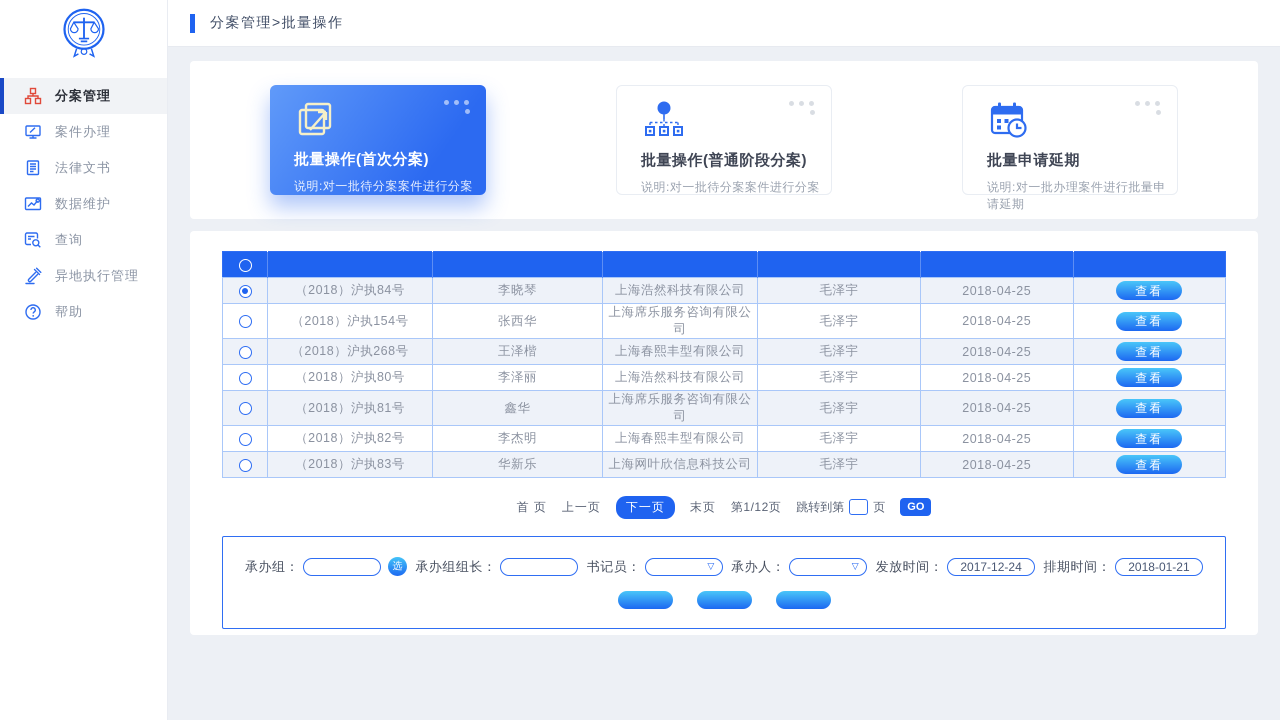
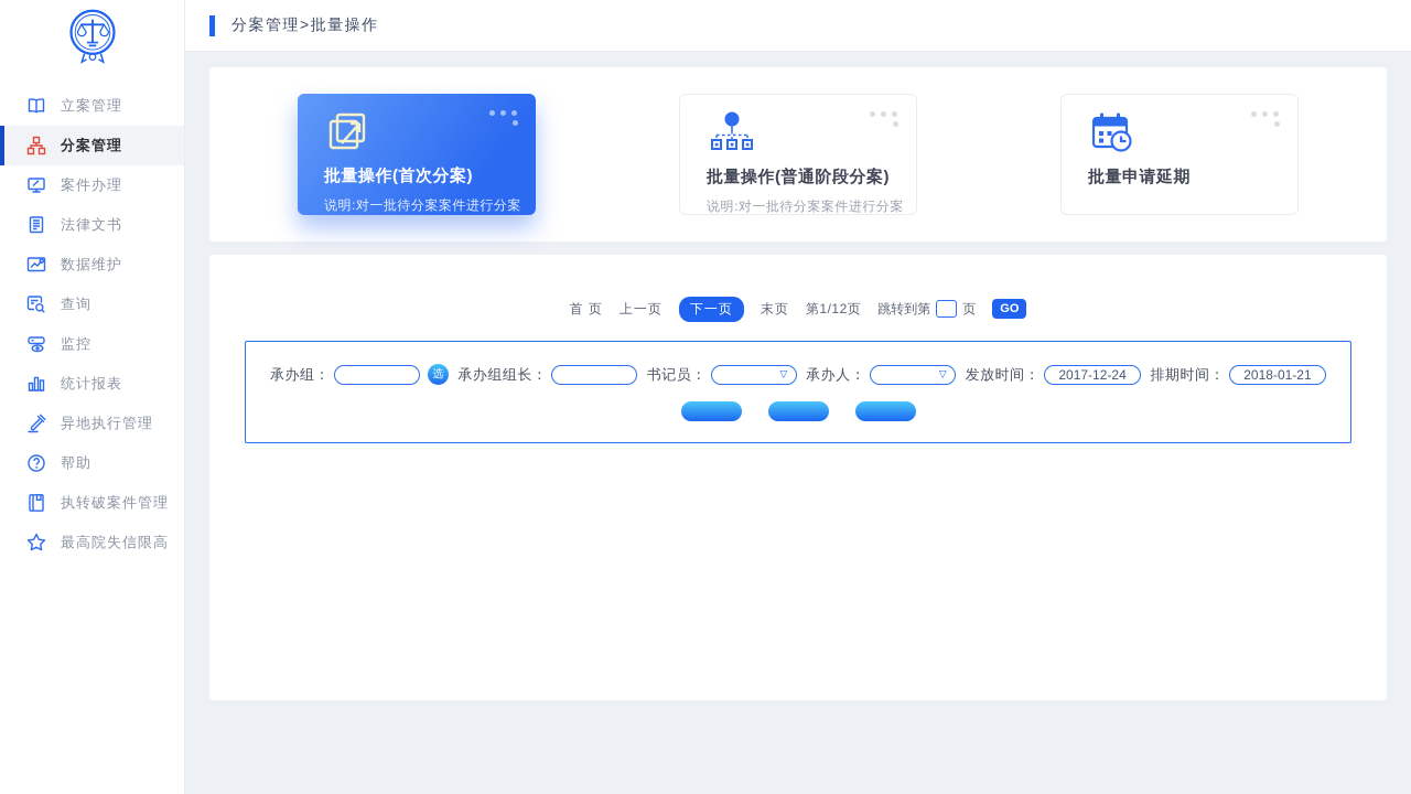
+ 立案管理
  分案管理
  案件办理
  法律文书
  数据维护
  查询
+ 监控
+ 统计报表
  异地执行管理
  帮助
+ 执转破案件管理
+ 最高院失信限高
  分案管理>批量操作
  批量操作(首次分案)
  说明:对一批待分案案件进行分案
  批量操作(普通阶段分案)
  说明:对一批待分案案件进行分案
  批量申请延期
- 说明:对一批办理案件进行批量申请延期
- 	（2018）沪执84号	李晓琴	上海浩然科技有限公司	毛泽宇	2018-04-25	查看
- 	（2018）沪执154号	张西华	上海席乐服务咨询有限公司	毛泽宇	2018-04-25	查看
- 	（2018）沪执268号	王泽楷	上海春熙丰型有限公司	毛泽宇	2018-04-25	查看
- 	（2018）沪执80号	李泽丽	上海浩然科技有限公司	毛泽宇	2018-04-25	查看
- 	（2018）沪执81号	鑫华	上海席乐服务咨询有限公司	毛泽宇	2018-04-25	查看
- 	（2018）沪执82号	李杰明	上海春熙丰型有限公司	毛泽宇	2018-04-25	查看
- 	（2018）沪执83号	华新乐	上海网叶欣信息科技公司	毛泽宇	2018-04-25	查看
  首 页
  上一页
  下一页
  末页
  第1/12页
  跳转到第
  页
  GO
  承办组：
  选
  承办组组长：
  书记员：
  ▽
  承办人：
  ▽
  发放时间：
  2017-12-24
  排期时间：
  2018-01-21
